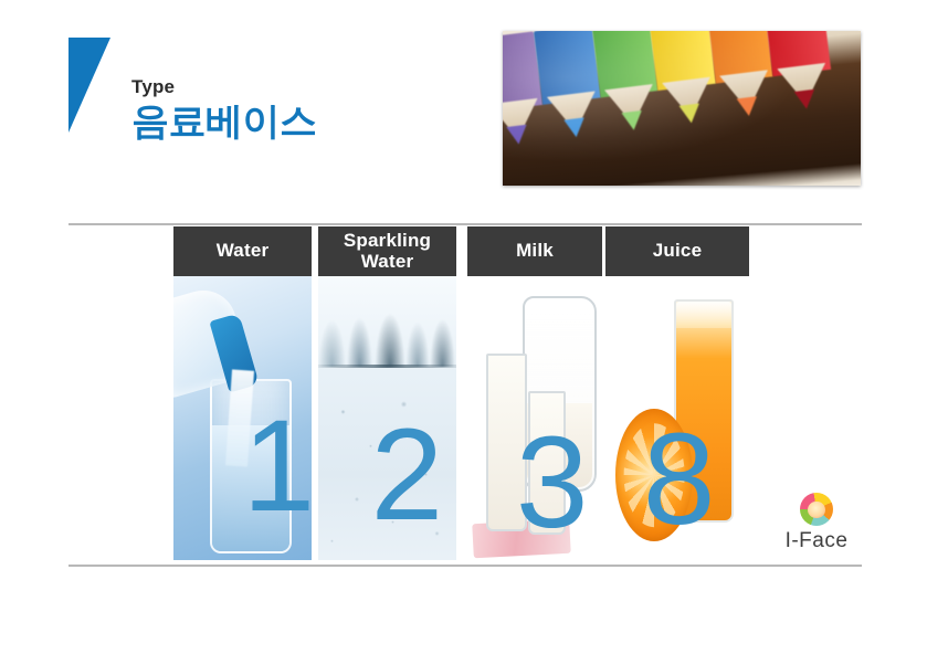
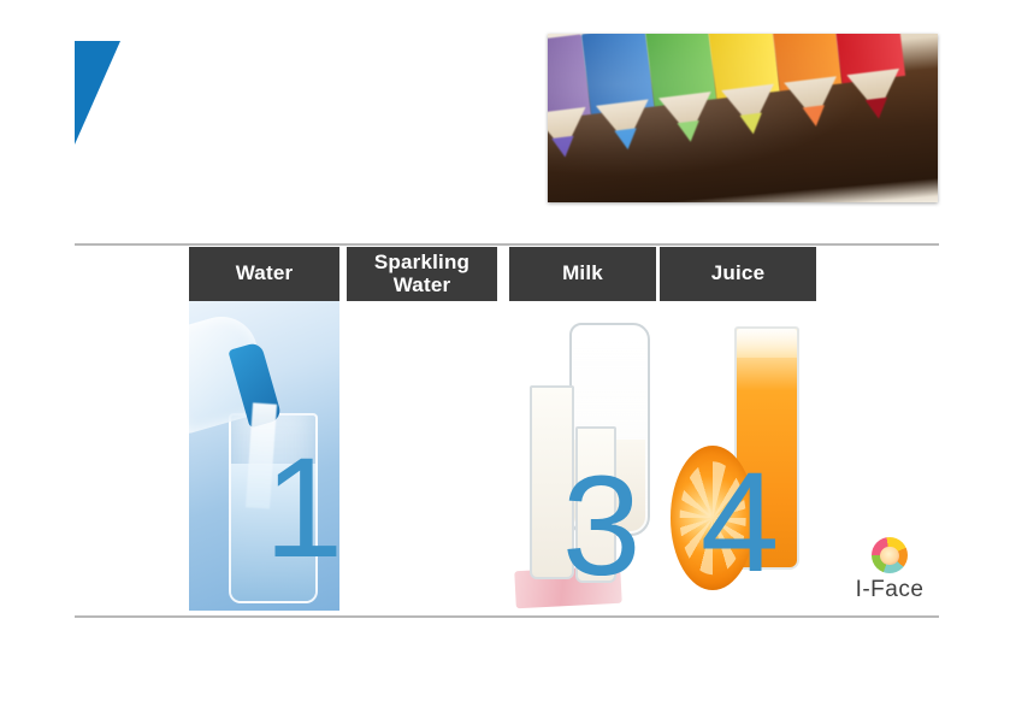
- Type
- 음료베이스
  Water
  1
  Sparkling
  Water
- 2
  Milk
  3
  Juice
- 8
+ 4
  I-Face
